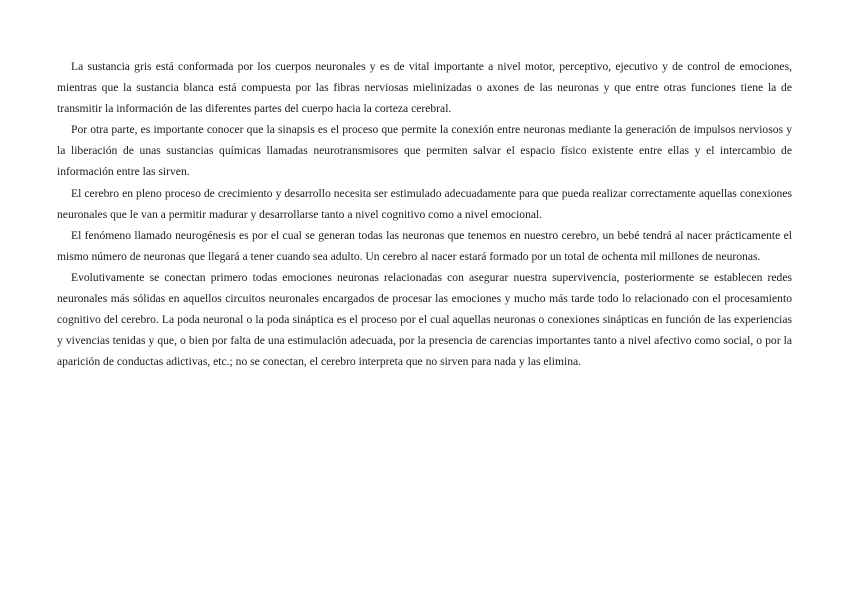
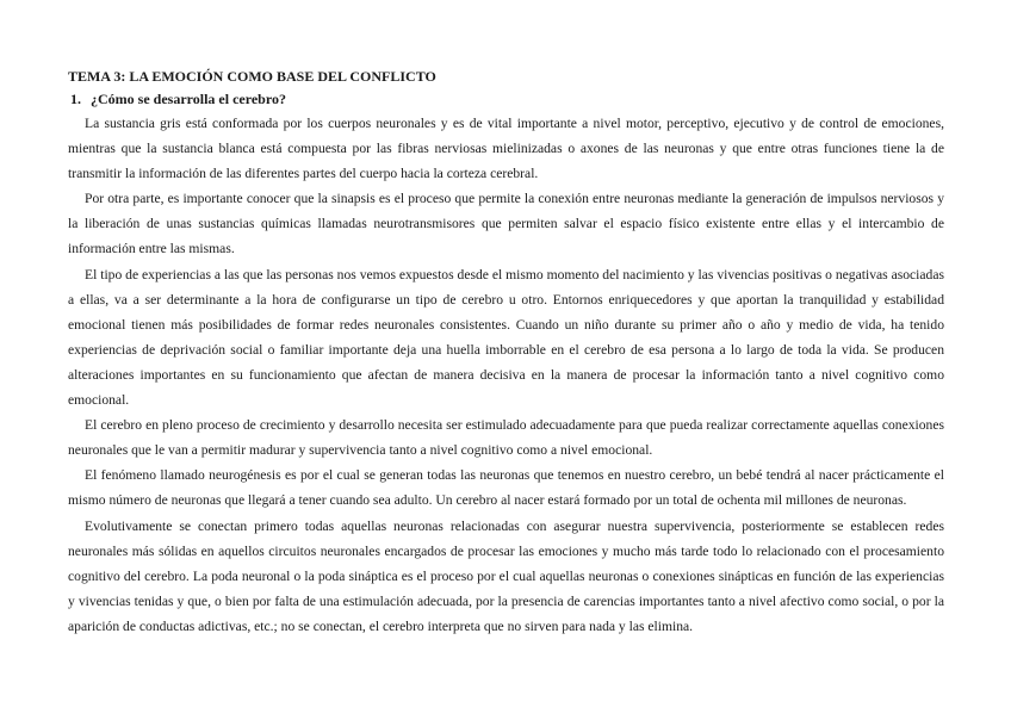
+ TEMA 3: LA EMOCIÓN COMO BASE DEL CONFLICTO
+ 1. ¿Cómo se desarrolla el cerebro?
  La sustancia gris está conformada por los cuerpos neuronales y es de vital importante a nivel motor, perceptivo, ejecutivo y de control de emociones, mientras que la sustancia blanca está compuesta por las fibras nerviosas mielinizadas o axones de las neuronas y que entre otras funciones tiene la de transmitir la información de las diferentes partes del cuerpo hacia la corteza cerebral.
- Por otra parte, es importante conocer que la sinapsis es el proceso que permite la conexión entre neuronas mediante la generación de impulsos nerviosos y la liberación de unas sustancias químicas llamadas neurotransmisores que permiten salvar el espacio físico existente entre ellas y el intercambio de información entre las sirven.
+ Por otra parte, es importante conocer que la sinapsis es el proceso que permite la conexión entre neuronas mediante la generación de impulsos nerviosos y la liberación de unas sustancias químicas llamadas neurotransmisores que permiten salvar el espacio físico existente entre ellas y el intercambio de información entre las mismas.
+ El tipo de experiencias a las que las personas nos vemos expuestos desde el mismo momento del nacimiento y las vivencias positivas o negativas asociadas a ellas, va a ser determinante a la hora de configurarse un tipo de cerebro u otro. Entornos enriquecedores y que aportan la tranquilidad y estabilidad emocional tienen más posibilidades de formar redes neuronales consistentes. Cuando un niño durante su primer año o año y medio de vida, ha tenido experiencias de deprivación social o familiar importante deja una huella imborrable en el cerebro de esa persona a lo largo de toda la vida. Se producen alteraciones importantes en su funcionamiento que afectan de manera decisiva en la manera de procesar la información tanto a nivel cognitivo como emocional.
- El cerebro en pleno proceso de crecimiento y desarrollo necesita ser estimulado adecuadamente para que pueda realizar correctamente aquellas conexiones neuronales que le van a permitir madurar y desarrollarse tanto a nivel cognitivo como a nivel emocional.
+ El cerebro en pleno proceso de crecimiento y desarrollo necesita ser estimulado adecuadamente para que pueda realizar correctamente aquellas conexiones neuronales que le van a permitir madurar y supervivencia tanto a nivel cognitivo como a nivel emocional.
  El fenómeno llamado neurogénesis es por el cual se generan todas las neuronas que tenemos en nuestro cerebro, un bebé tendrá al nacer prácticamente el mismo número de neuronas que llegará a tener cuando sea adulto. Un cerebro al nacer estará formado por un total de ochenta mil millones de neuronas.
- Evolutivamente se conectan primero todas emociones neuronas relacionadas con asegurar nuestra supervivencia, posteriormente se establecen redes neuronales más sólidas en aquellos circuitos neuronales encargados de procesar las emociones y mucho más tarde todo lo relacionado con el procesamiento cognitivo del cerebro. La poda neuronal o la poda sináptica es el proceso por el cual aquellas neuronas o conexiones sinápticas en función de las experiencias y vivencias tenidas y que, o bien por falta de una estimulación adecuada, por la presencia de carencias importantes tanto a nivel afectivo como social, o por la aparición de conductas adictivas, etc.; no se conectan, el cerebro interpreta que no sirven para nada y las elimina.
+ Evolutivamente se conectan primero todas aquellas neuronas relacionadas con asegurar nuestra supervivencia, posteriormente se establecen redes neuronales más sólidas en aquellos circuitos neuronales encargados de procesar las emociones y mucho más tarde todo lo relacionado con el procesamiento cognitivo del cerebro. La poda neuronal o la poda sináptica es el proceso por el cual aquellas neuronas o conexiones sinápticas en función de las experiencias y vivencias tenidas y que, o bien por falta de una estimulación adecuada, por la presencia de carencias importantes tanto a nivel afectivo como social, o por la aparición de conductas adictivas, etc.; no se conectan, el cerebro interpreta que no sirven para nada y las elimina.
